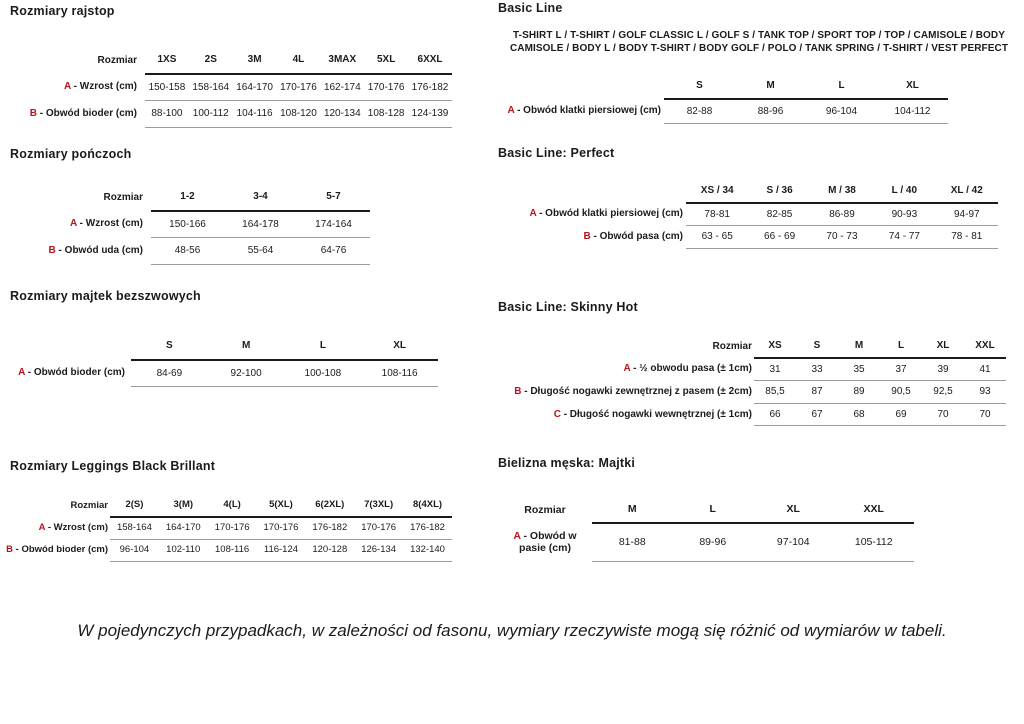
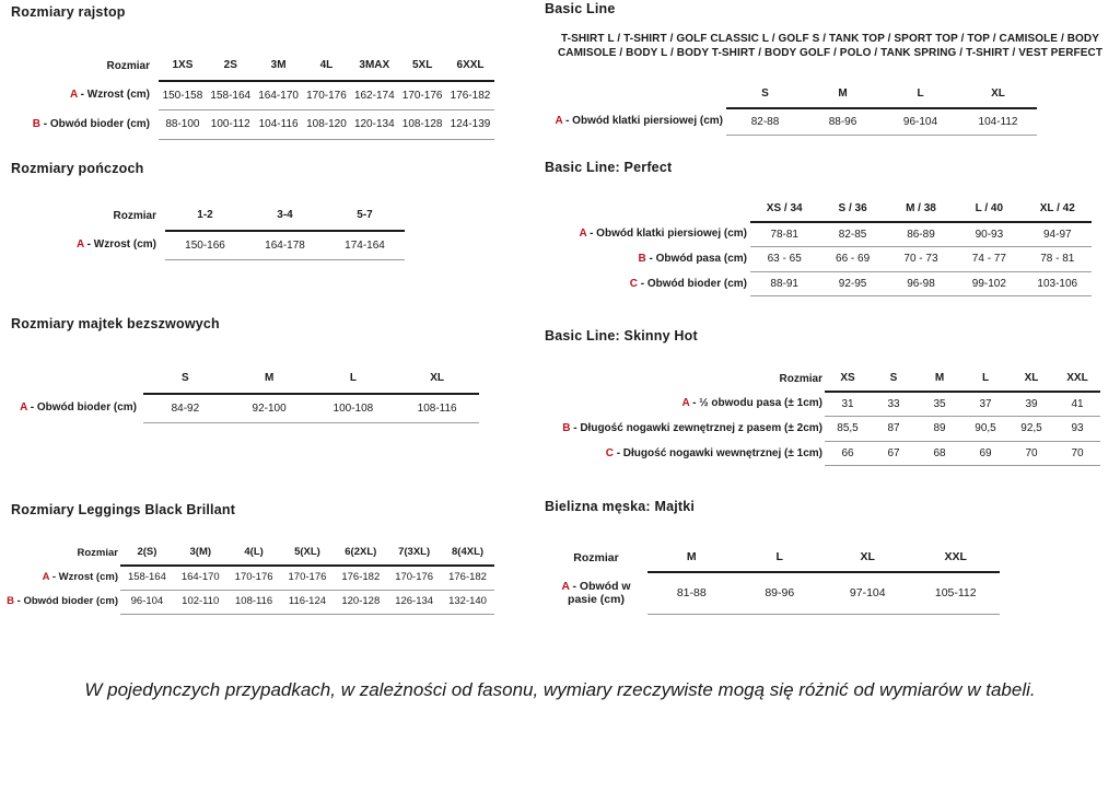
  Rozmiary rajstop
  Rozmiar	1XS	2S	3M	4L	3MAX	5XL	6XXL
  A - Wzrost (cm)	150-158	158-164	164-170	170-176	162-174	170-176	176-182
  B - Obwód bioder (cm)	88-100	100-112	104-116	108-120	120-134	108-128	124-139
  Rozmiary pończoch
  Rozmiar	1-2	3-4	5-7
  A - Wzrost (cm)	150-166	164-178	174-164
- B - Obwód uda (cm)	48-56	55-64	64-76
  Rozmiary majtek bezszwowych
  	S	M	L	XL
- A - Obwód bioder (cm)	84-69	92-100	100-108	108-116
+ A - Obwód bioder (cm)	84-92	92-100	100-108	108-116
  Rozmiary Leggings Black Brillant
  Rozmiar	2(S)	3(M)	4(L)	5(XL)	6(2XL)	7(3XL)	8(4XL)
  A - Wzrost (cm)	158-164	164-170	170-176	170-176	176-182	170-176	176-182
  B - Obwód bioder (cm)	96-104	102-110	108-116	116-124	120-128	126-134	132-140
  Basic Line
  T-SHIRT L / T-SHIRT / GOLF CLASSIC L / GOLF S / TANK TOP / SPORT TOP / TOP / CAMISOLE / BODY CAMISOLE / BODY L / BODY T-SHIRT / BODY GOLF / POLO / TANK SPRING / T-SHIRT / VEST PERFECT
  	S	M	L	XL
  A - Obwód klatki piersiowej (cm)	82-88	88-96	96-104	104-112
  Basic Line: Perfect
  	XS / 34	S / 36	M / 38	L / 40	XL / 42
  A - Obwód klatki piersiowej (cm)	78-81	82-85	86-89	90-93	94-97
  B - Obwód pasa (cm)	63 - 65	66 - 69	70 - 73	74 - 77	78 - 81
+ C - Obwód bioder (cm)	88-91	92-95	96-98	99-102	103-106
  Basic Line: Skinny Hot
  Rozmiar	XS	S	M	L	XL	XXL
  A - ½ obwodu pasa (± 1cm)	31	33	35	37	39	41
  B - Długość nogawki zewnętrznej z pasem (± 2cm)	85,5	87	89	90,5	92,5	93
  C - Długość nogawki wewnętrznej (± 1cm)	66	67	68	69	70	70
  Bielizna męska: Majtki
  Rozmiar	M	L	XL	XXL
  A - Obwód w pasie (cm)	81-88	89-96	97-104	105-112
  W pojedynczych przypadkach, w zależności od fasonu, wymiary rzeczywiste mogą się różnić od wymiarów w tabeli.
